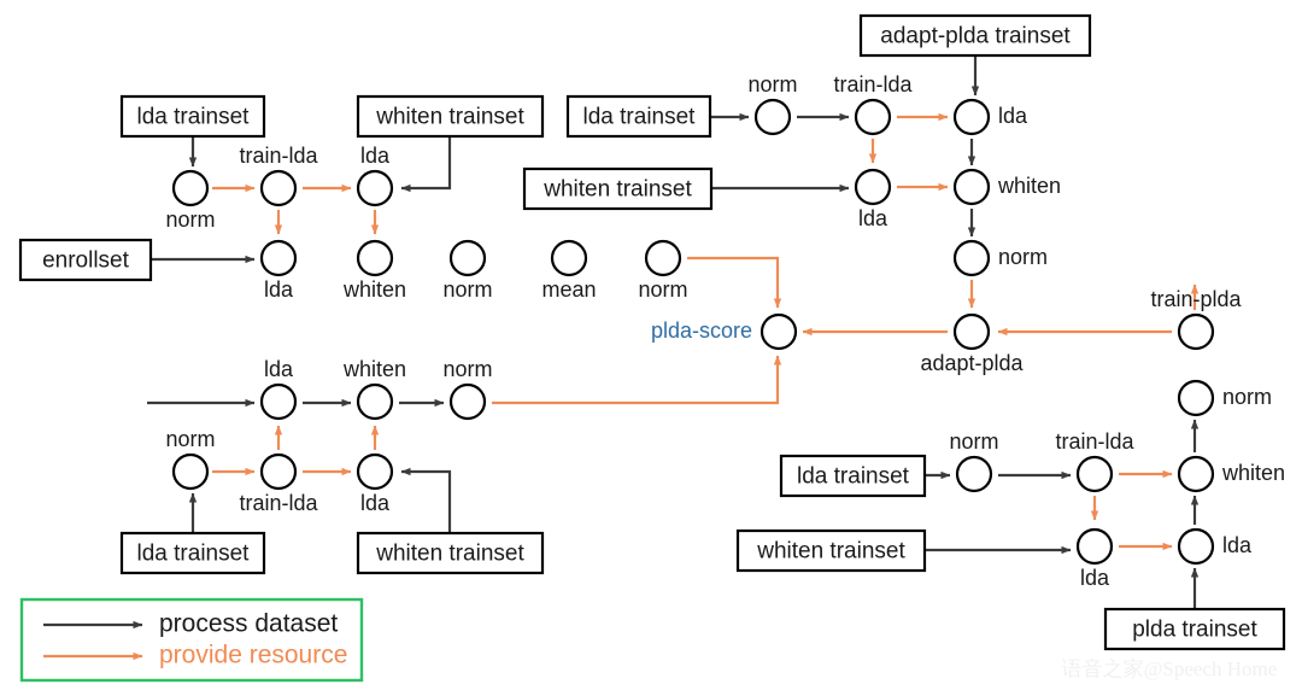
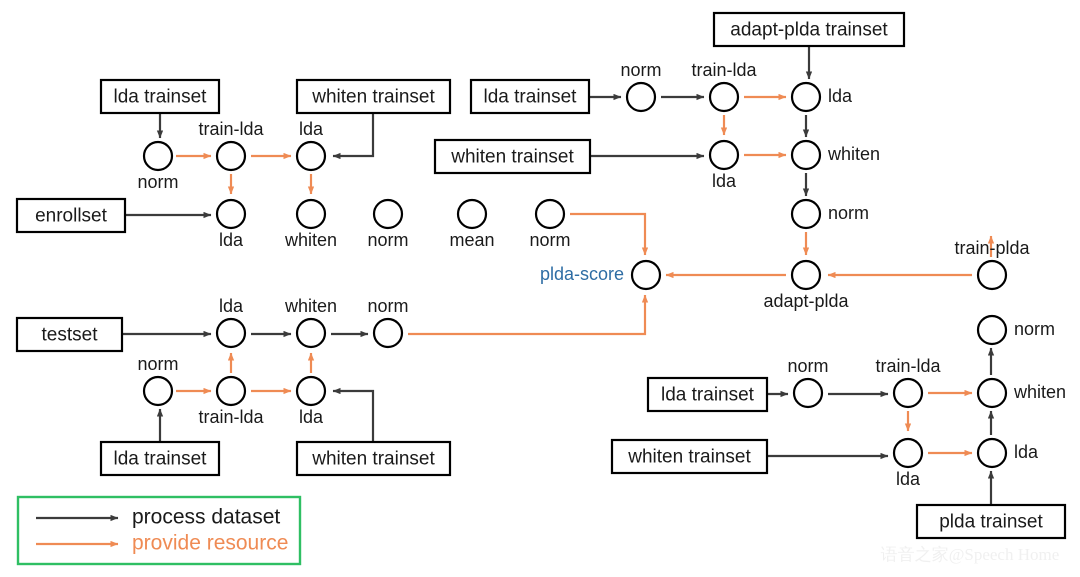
  lda trainset
  whiten trainset
  lda trainset
  adapt-plda trainset
  whiten trainset
  enrollset
+ testset
  lda trainset
  whiten trainset
  lda trainset
  whiten trainset
  plda trainset
  norm
  train-lda
  lda
  lda
  whiten
  norm
  mean
  norm
  norm
  train-lda
  lda
  lda
  whiten
  norm
  adapt-plda
  plda-score
  train-plda
  norm
  whiten
  lda
  norm
  train-lda
  lda
  lda
  whiten
  norm
  norm
  train-lda
  lda
  process dataset
  provide resource
